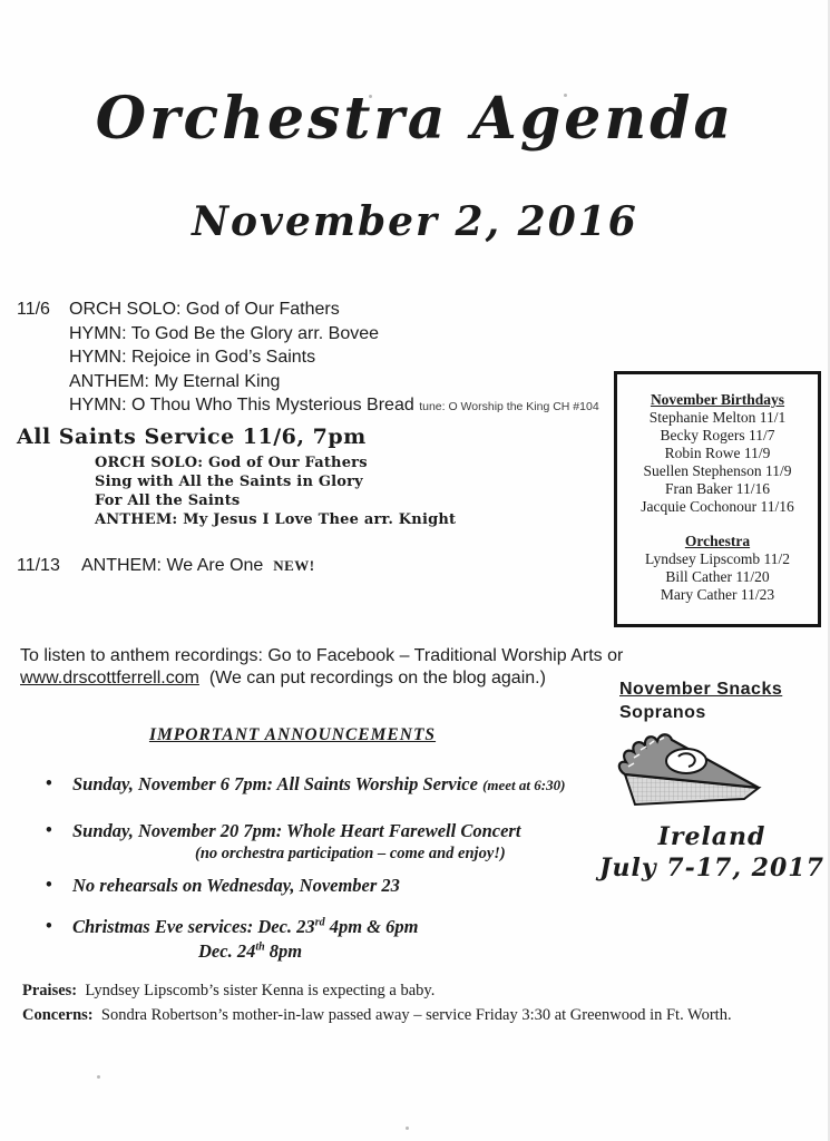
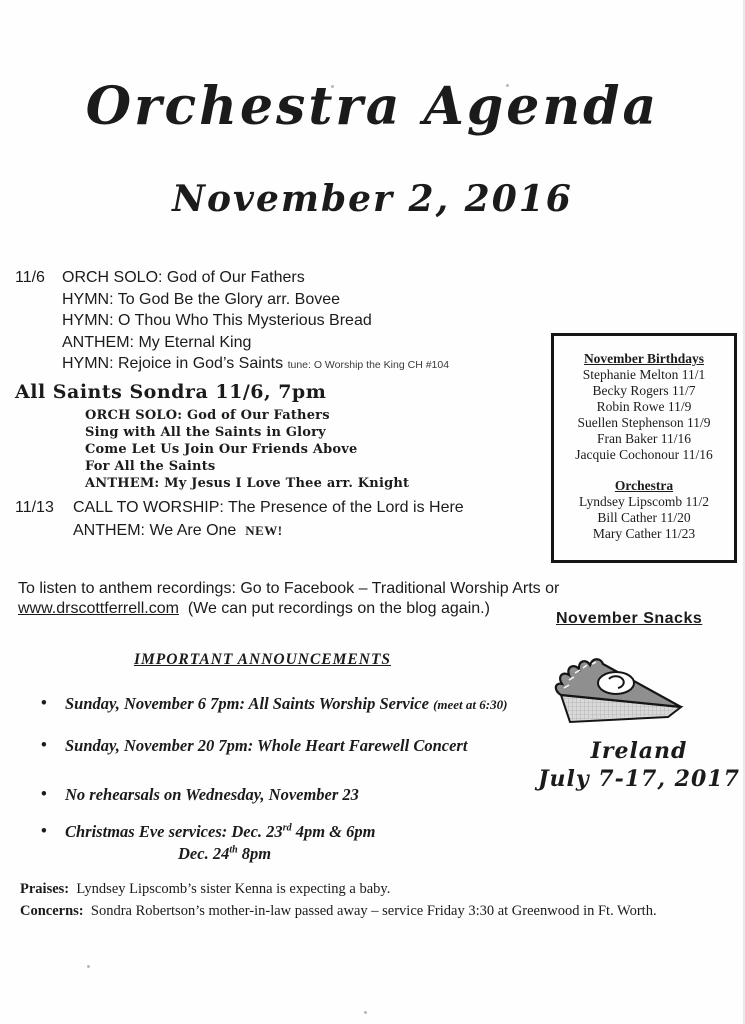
  Orchestra Agenda
  November 2, 2016
  11/6
  ORCH SOLO: God of Our Fathers
  HYMN: To God Be the Glory arr. Bovee
- HYMN: Rejoice in God’s Saints
+ HYMN: O Thou Who This Mysterious Bread
  ANTHEM: My Eternal King
- HYMN: O Thou Who This Mysterious Bread tune: O Worship the King CH #104
+ HYMN: Rejoice in God’s Saints tune: O Worship the King CH #104
- All Saints Service 11/6, 7pm
+ All Saints Sondra 11/6, 7pm
  ORCH SOLO: God of Our Fathers
  Sing with All the Saints in Glory
+ Come Let Us Join Our Friends Above
  For All the Saints
  ANTHEM: My Jesus I Love Thee arr. Knight
  11/13
+ CALL TO WORSHIP: The Presence of the Lord is Here
  ANTHEM: We Are One NEW!
  To listen to anthem recordings: Go to Facebook – Traditional Worship Arts or
  www.drscottferrell.com (We can put recordings on the blog again.)
  IMPORTANT ANNOUNCEMENTS
  •
  Sunday, November 6 7pm: All Saints Worship Service (meet at 6:30)
  •
  Sunday, November 20 7pm: Whole Heart Farewell Concert
- (no orchestra participation – come and enjoy!)
  •
  No rehearsals on Wednesday, November 23
  •
  Christmas Eve services: Dec. 23rd 4pm & 6pm
  Dec. 24th 8pm
  Praises: Lyndsey Lipscomb’s sister Kenna is expecting a baby.
  Concerns: Sondra Robertson’s mother-in-law passed away – service Friday 3:30 at Greenwood in Ft. Worth.
  November Birthdays
  Stephanie Melton 11/1
  Becky Rogers 11/7
  Robin Rowe 11/9
  Suellen Stephenson 11/9
  Fran Baker 11/16
  Jacquie Cochonour 11/16
  Orchestra
  Lyndsey Lipscomb 11/2
  Bill Cather 11/20
  Mary Cather 11/23
  November Snacks
- Sopranos
  Ireland
  July 7-17, 2017
